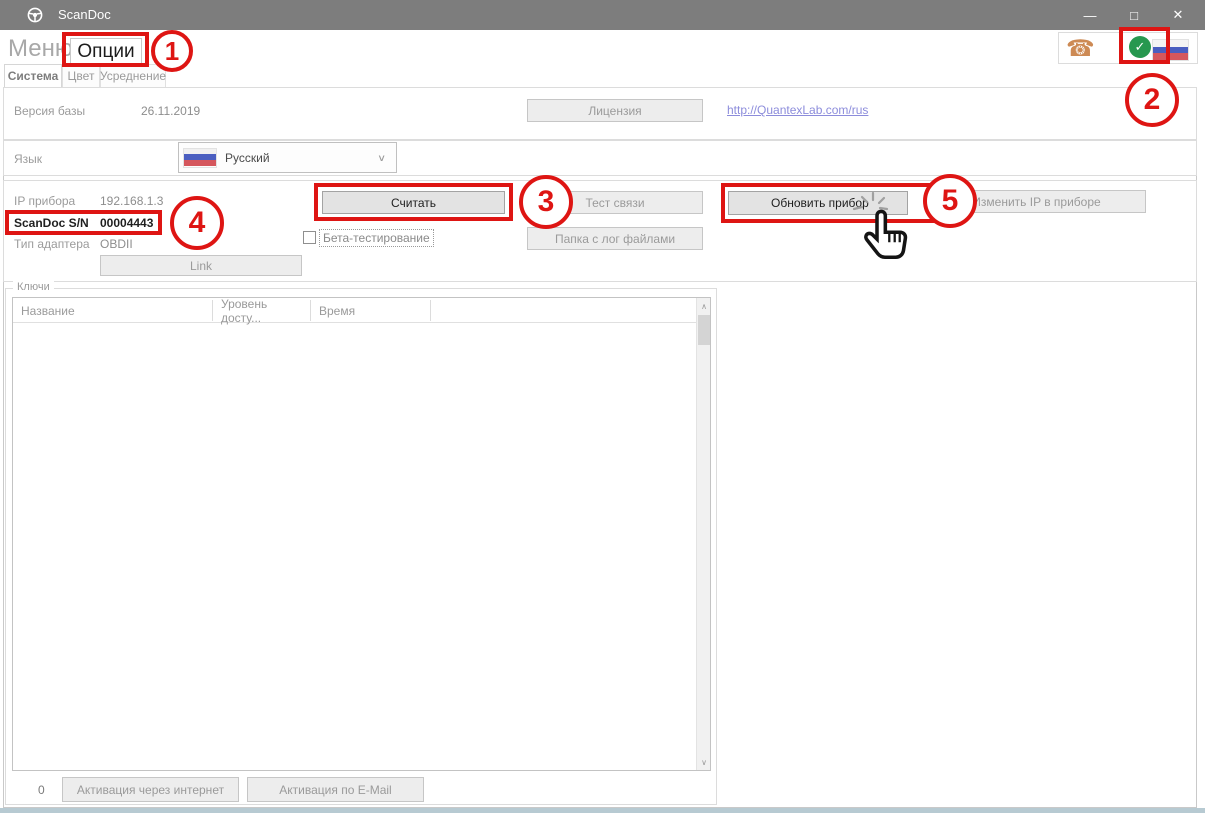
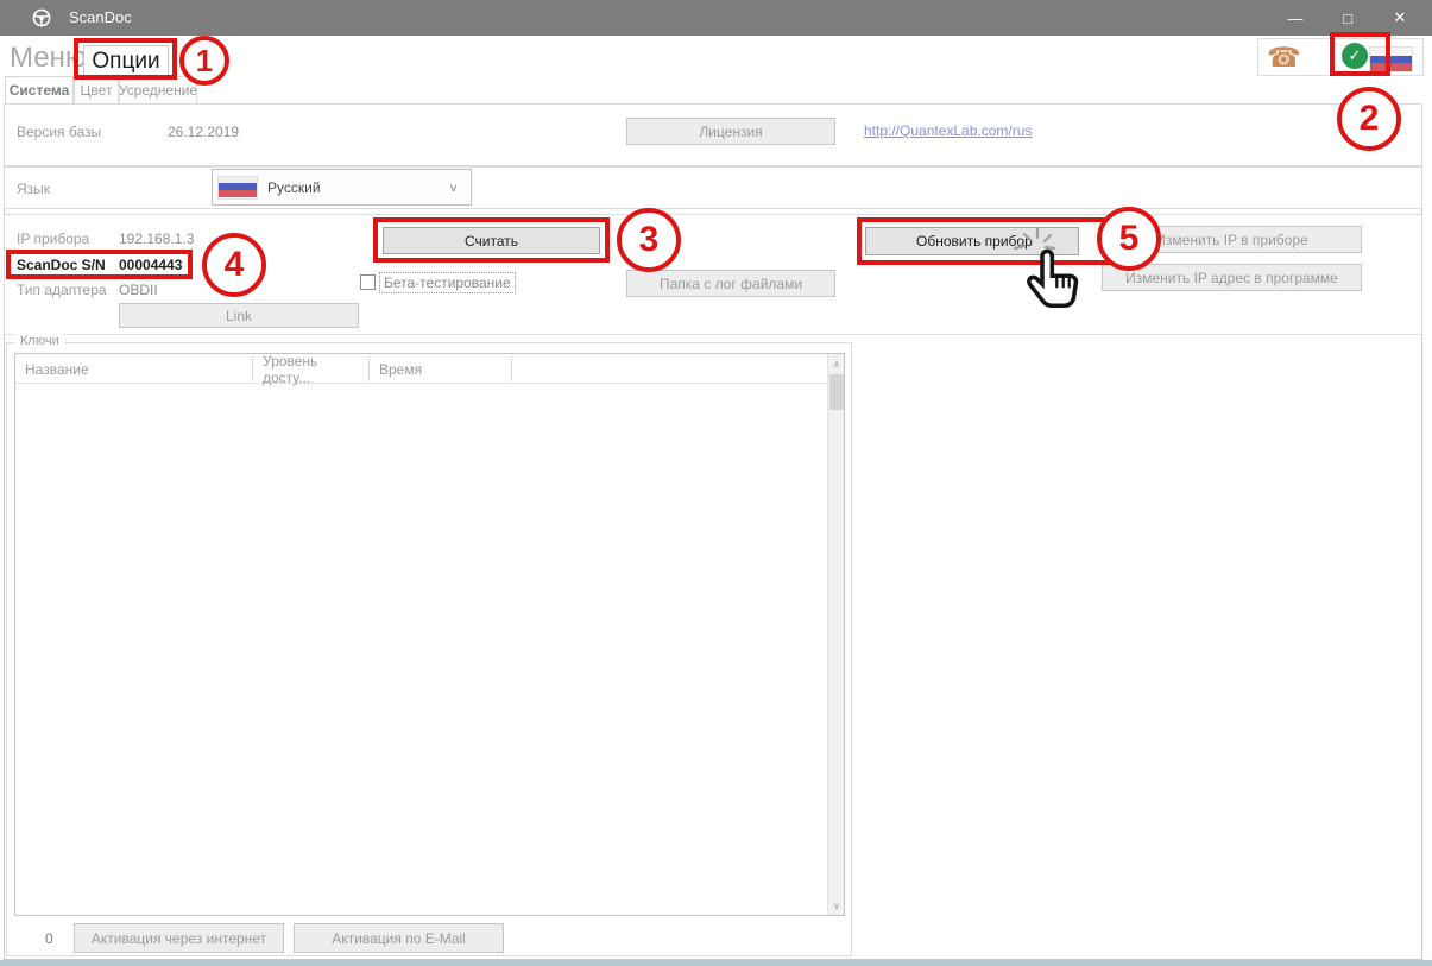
  ScanDoc
  —
  □
  ✕
  Меню
  Опции
  ☎
  ✓
  Система
  Цвет
  Усреднение
  Версия базы
- 26.11.2019
+ 26.12.2019
  Лицензия
  http://QuantexLab.com/rus
  Язык
  Русский
  ∨
  IP прибора
  192.168.1.3
  ScanDoc S/N
  00004443
  Тип адаптера
  OBDII
  Link
  Считать
  Бета-тестирование
- Тест связи
  Папка с лог файлами
  Обновить прибор
  зменить IP в приборе
+ Изменить IP адрес в программе
  Ключи
  Название
  Уровень досту...
  Время
  ∧
  ∨
  0
  Активация через интернет
  Активация по E-Mail
  1
  2
  3
  4
  5
